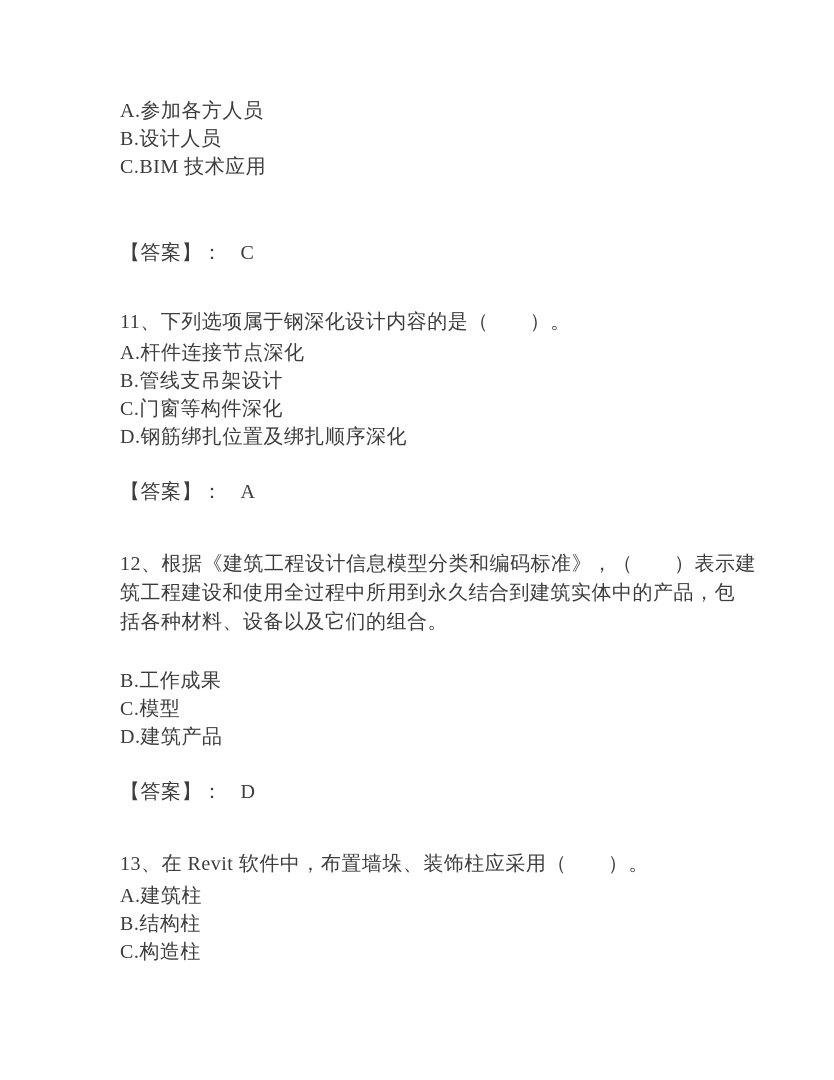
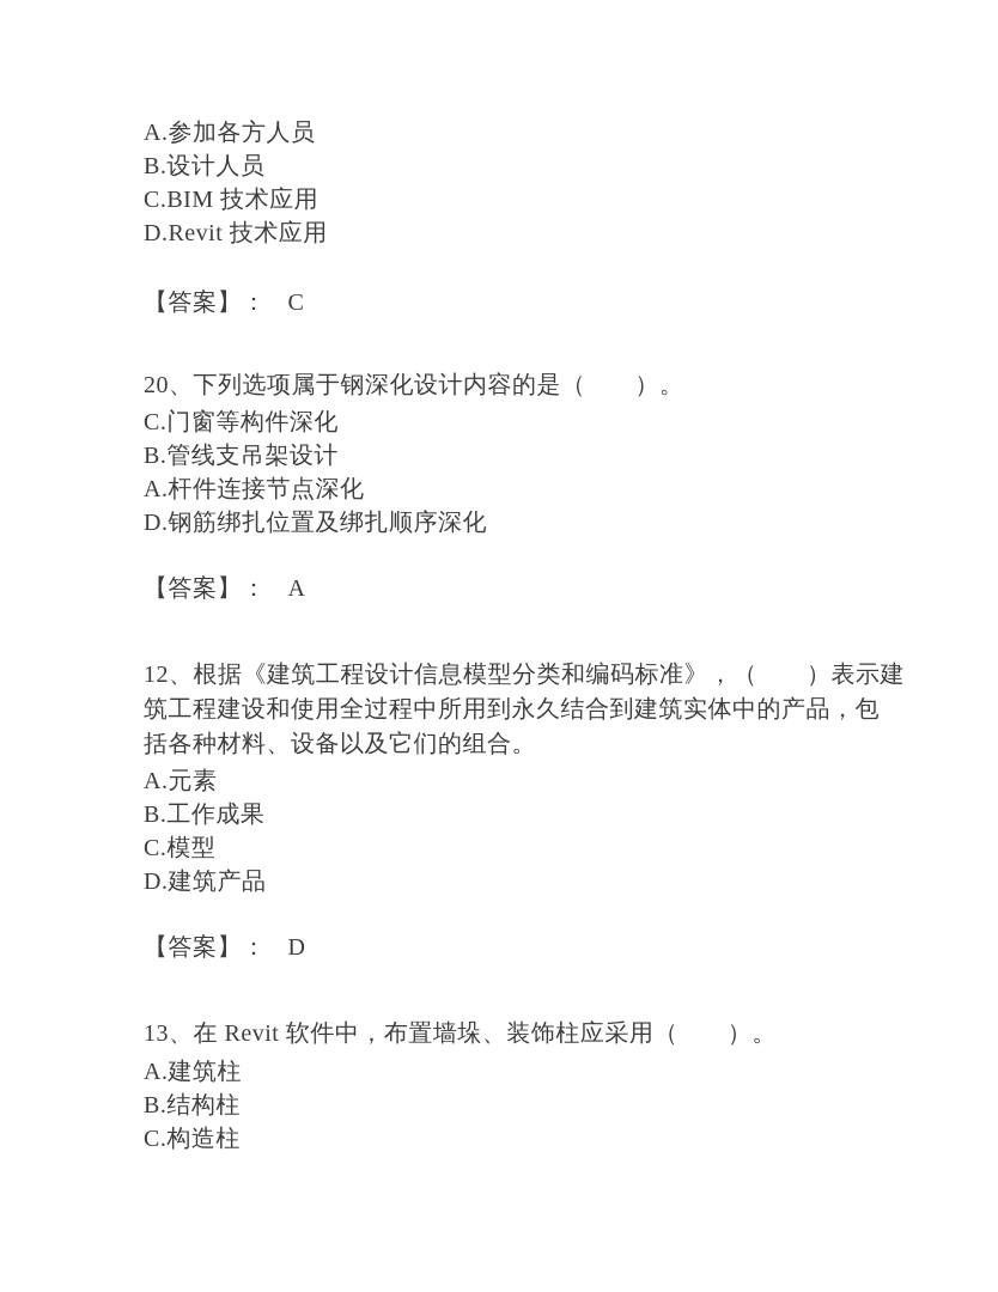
  A.参加各方人员
  B.设计人员
  C.BIM 技术应用
+ D.Revit 技术应用
  【答案】： C
- 11、下列选项属于钢深化设计内容的是（ ）。
+ 20、下列选项属于钢深化设计内容的是（ ）。
- A.杆件连接节点深化
+ C.门窗等构件深化
  B.管线支吊架设计
- C.门窗等构件深化
+ A.杆件连接节点深化
  D.钢筋绑扎位置及绑扎顺序深化
  【答案】： A
  12、根据《建筑工程设计信息模型分类和编码标准》，（ ）表示建
  筑工程建设和使用全过程中所用到永久结合到建筑实体中的产品，包
  括各种材料、设备以及它们的组合。
+ A.元素
  B.工作成果
  C.模型
  D.建筑产品
  【答案】： D
  13、在 Revit 软件中，布置墙垛、装饰柱应采用（ ）。
  A.建筑柱
  B.结构柱
  C.构造柱
